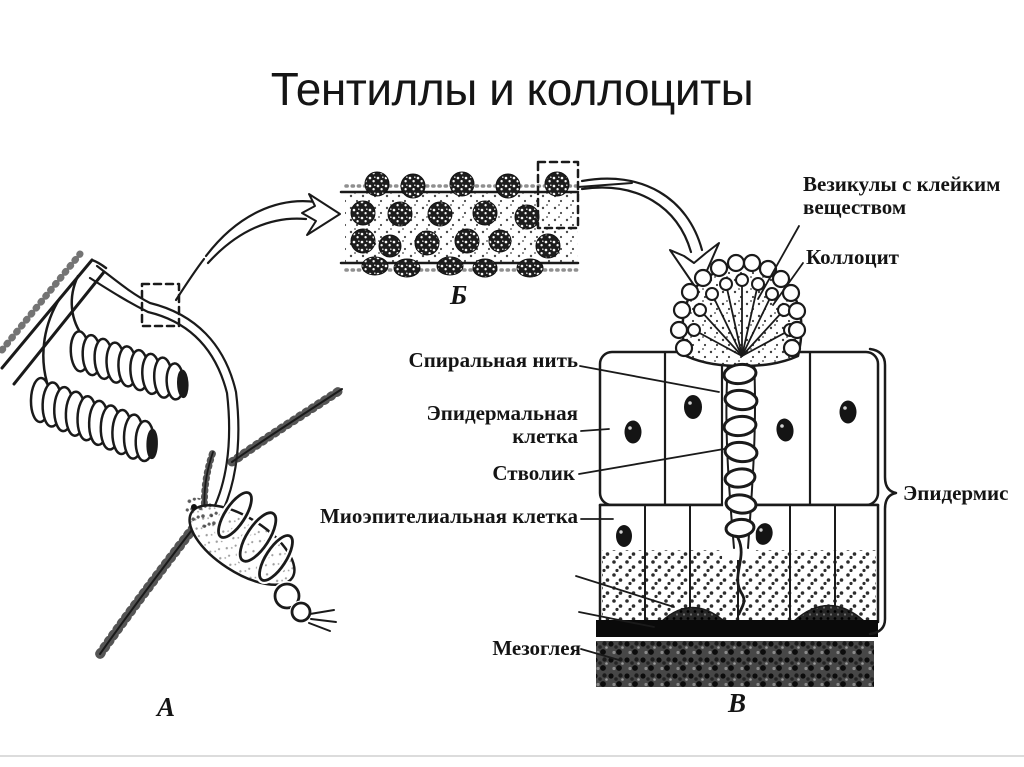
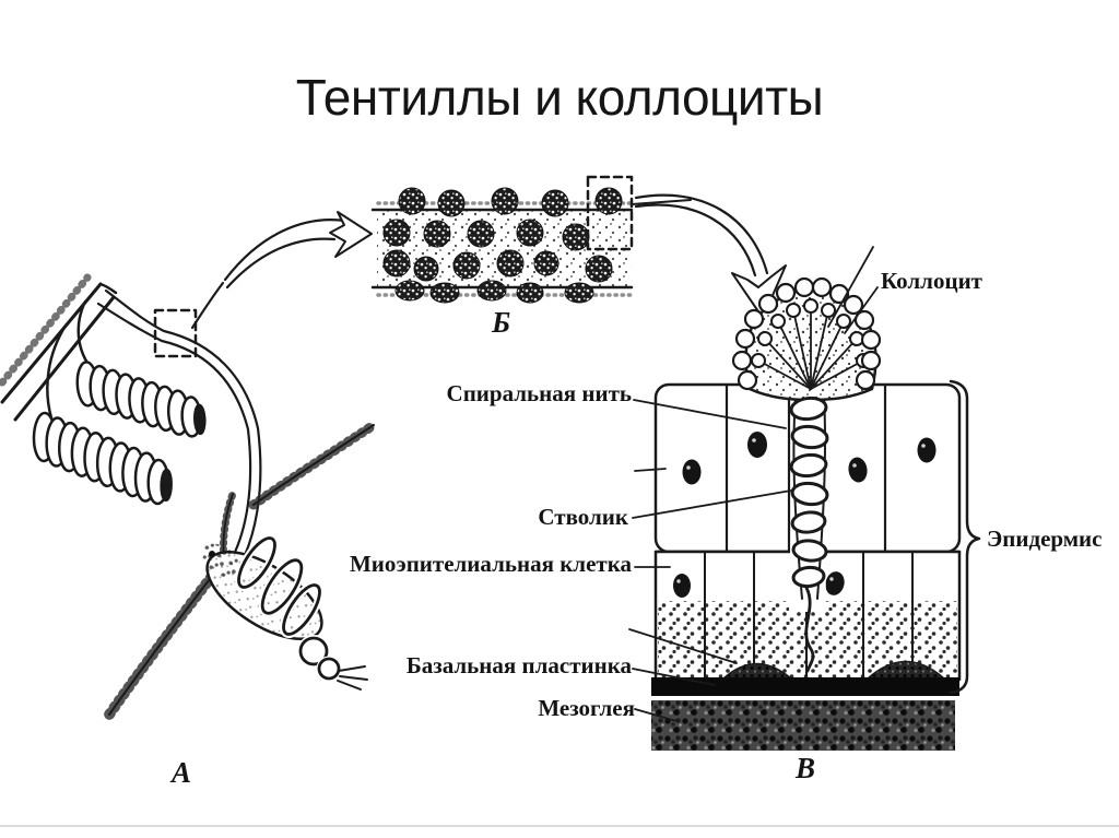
  Тентиллы и коллоциты
  Спиральная нить
- Эпидермальная клетка
  Стволик
  Миоэпителиальная клетка
+ Базальная пластинка
  Мезоглея
- Везикулы с клейким веществом
  Коллоцит
  Эпидермис
  А
  Б
  В
